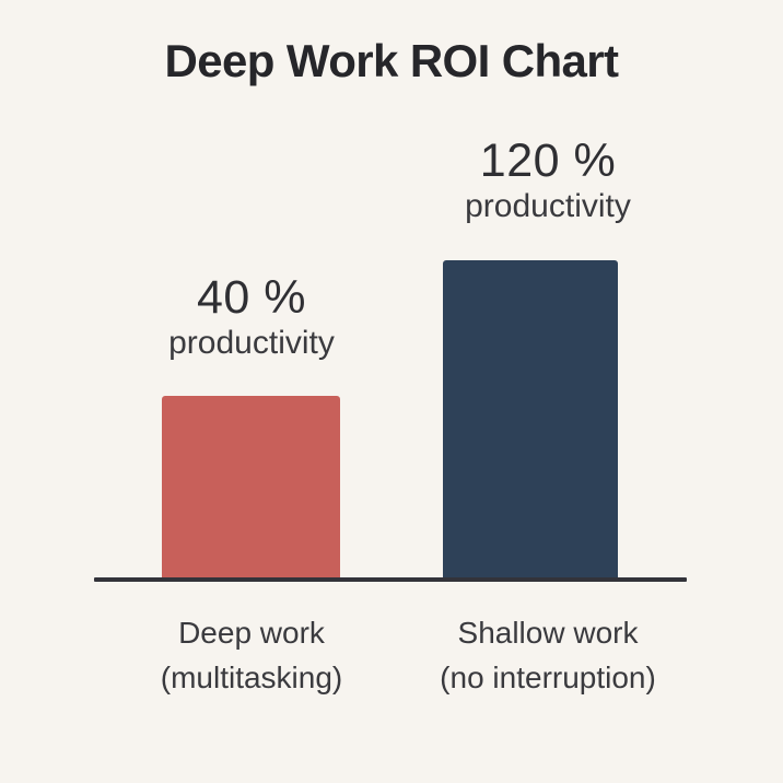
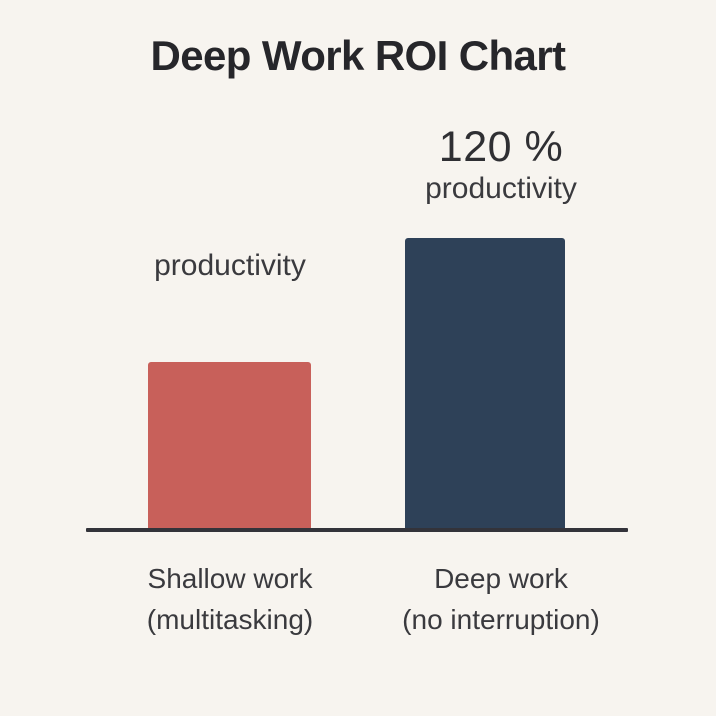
  Deep Work ROI Chart
- 40 %
  productivity
- Deep work
+ Shallow work
  (multitasking)
  120 %
  productivity
- Shallow work
+ Deep work
  (no interruption)
